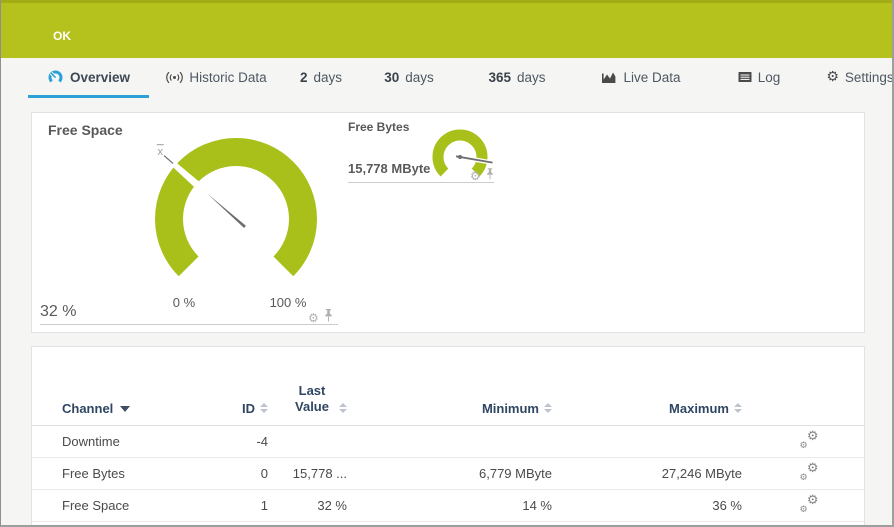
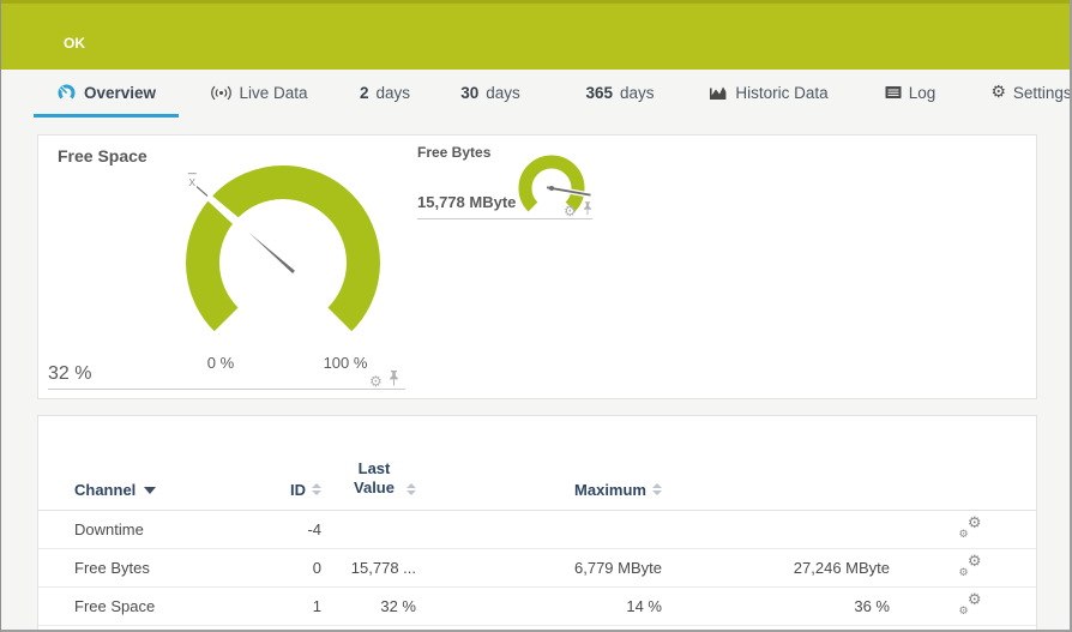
  OK
  Overview
- Historic Data
+ Live Data
  2
  days
  30
  days
  365
  days
- Live Data
+ Historic Data
  Log
  ⚙
  Settings
  Free Space
  x
  0 %
  100 %
  32 %
  ⚙
  Free Bytes
  15,778 MByte
  ⚙
  Channel
  ID
  Last Value
- Minimum
  Maximum
  Downtime
  -4
  ⚙
  ⚙
  Free Bytes
  0
  15,778 ...
  6,779 MByte
  27,246 MByte
  ⚙
  ⚙
  Free Space
  1
  32 %
  14 %
  36 %
  ⚙
  ⚙
